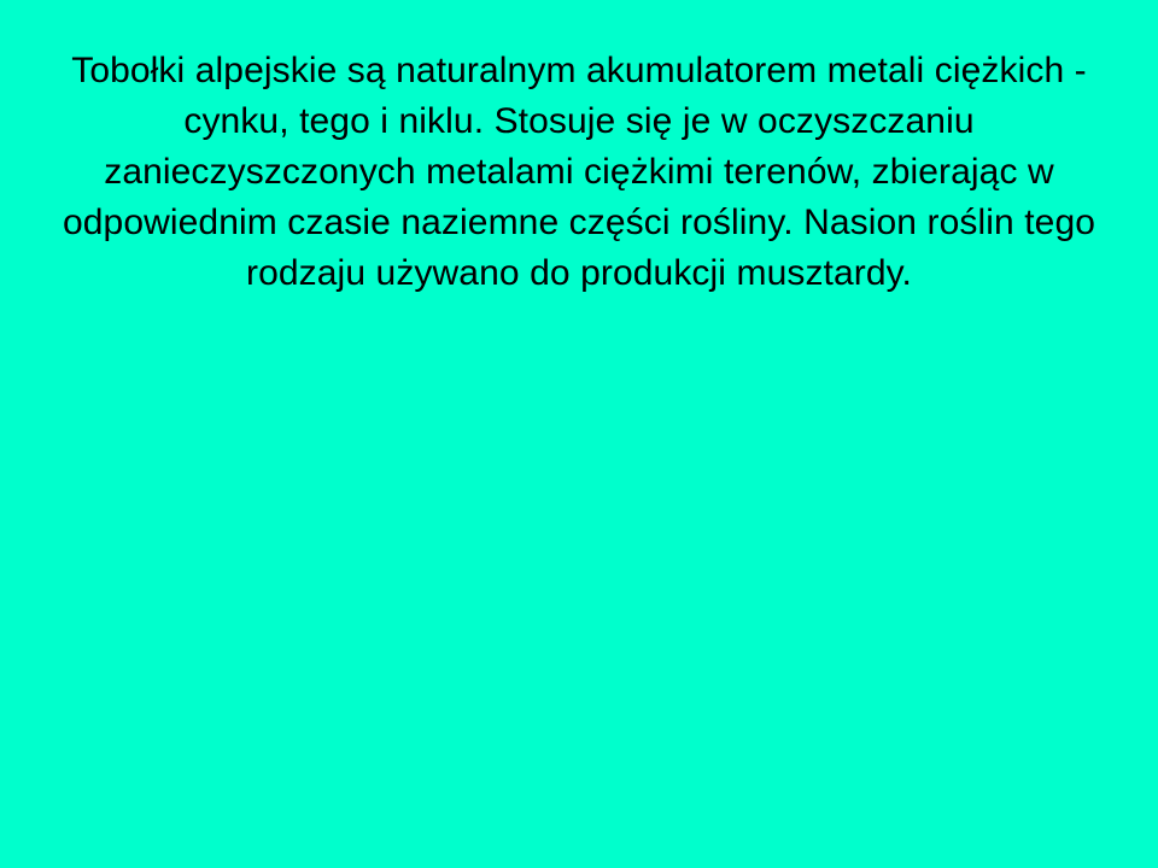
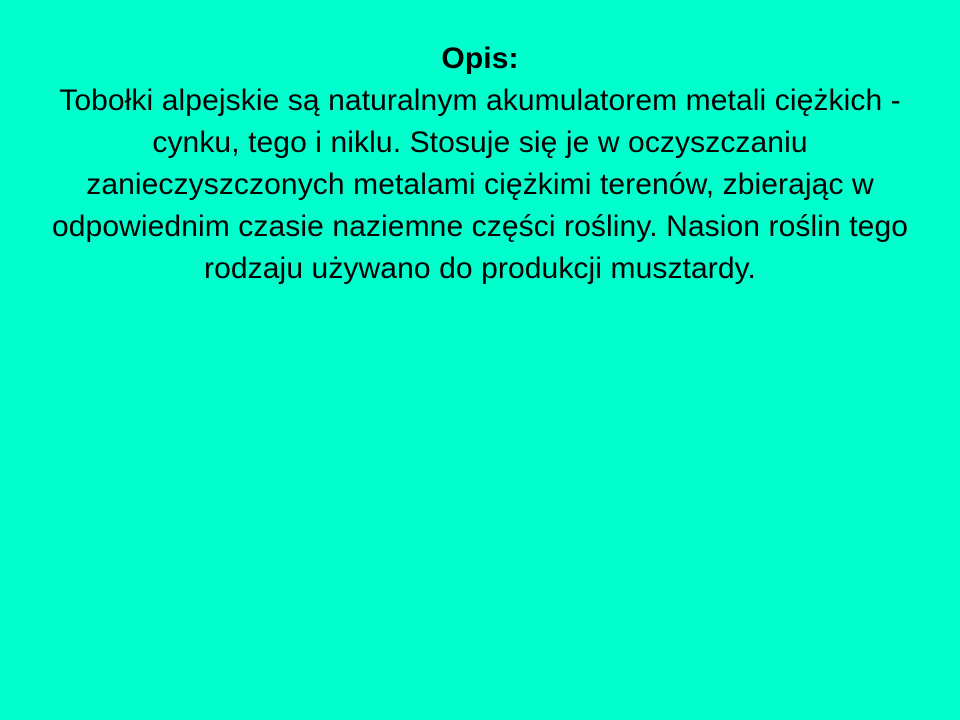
+ Opis:
  Tobołki alpejskie są naturalnym akumulatorem metali ciężkich - cynku, tego i niklu. Stosuje się je w oczyszczaniu zanieczyszczonych metalami ciężkimi terenów, zbierając w odpowiednim czasie naziemne części rośliny. Nasion roślin tego rodzaju używano do produkcji musztardy.
